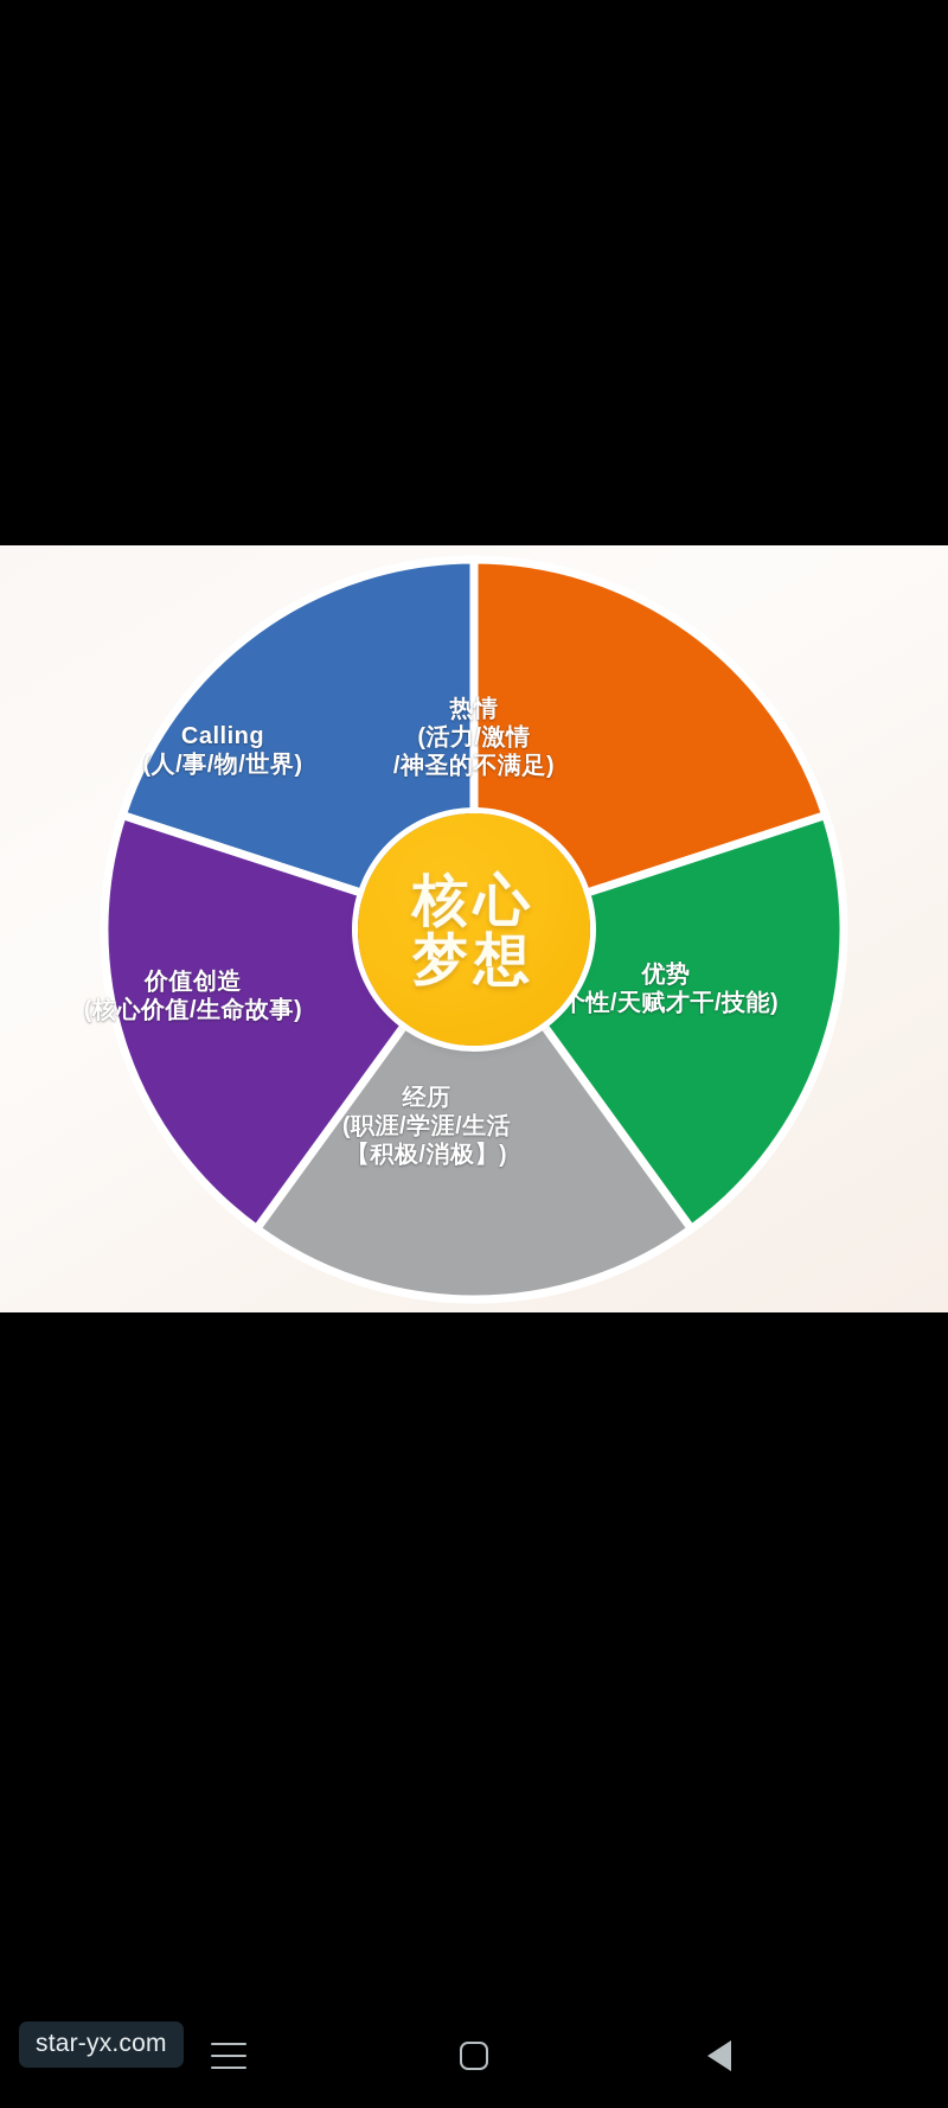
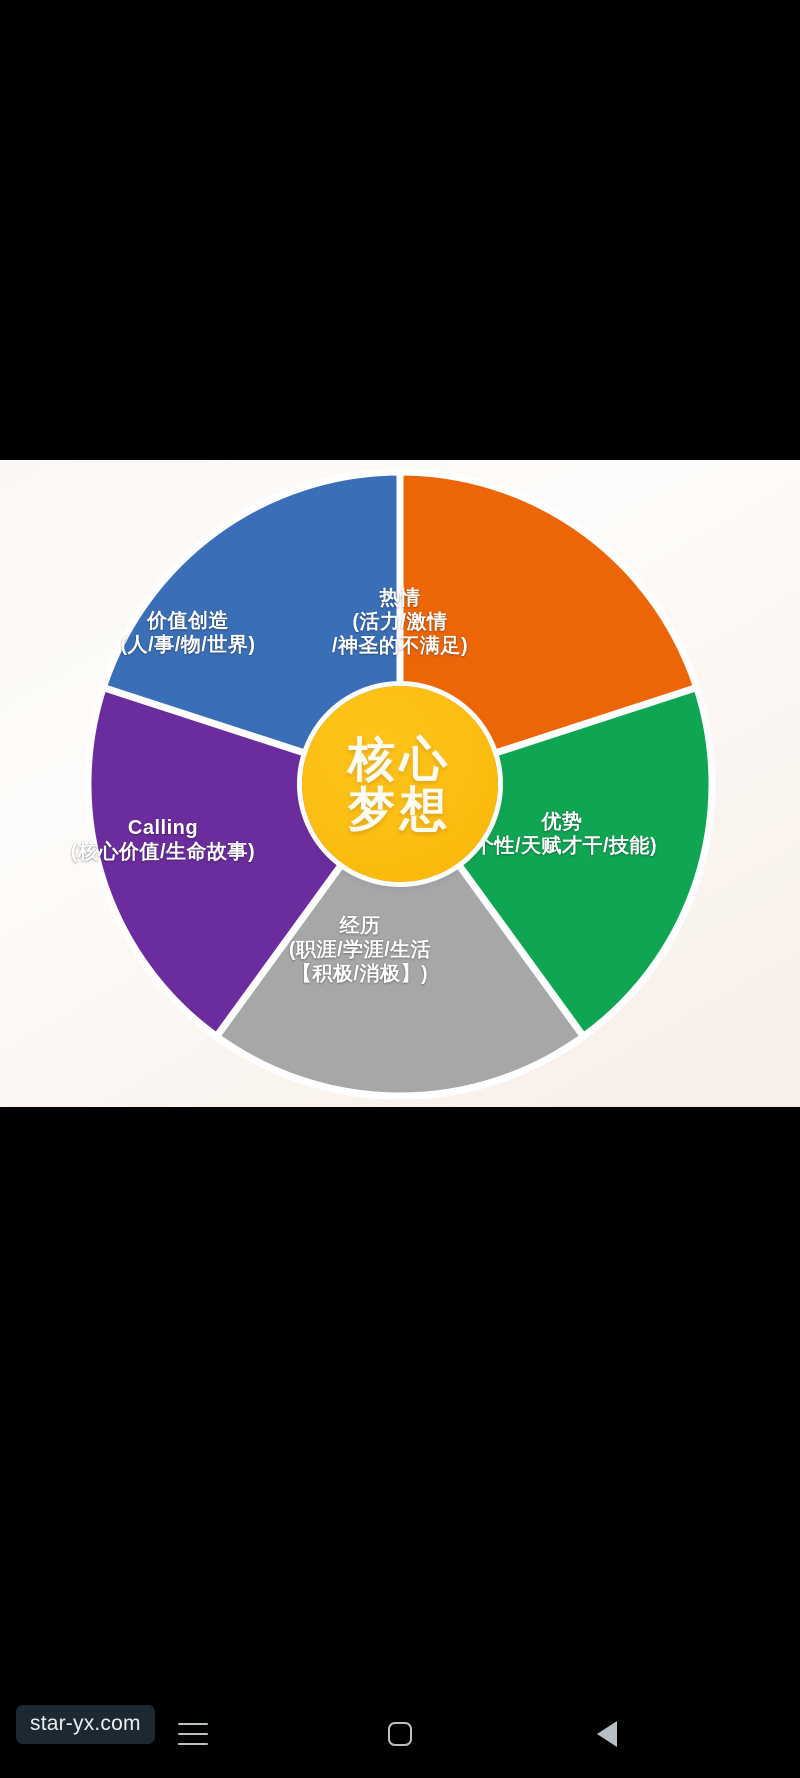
  热情
  (活力/激情
  /神圣的不满足)
- Calling
+ 价值创造
  (人/事/物/世界)
  优势
  个性/天赋才干/技能)
  经历
  (职涯/学涯/生活
  【积极/消极】)
- 价值创造
+ Calling
  (核心价值/生命故事)
  核心
  梦想
  star-yx.com
